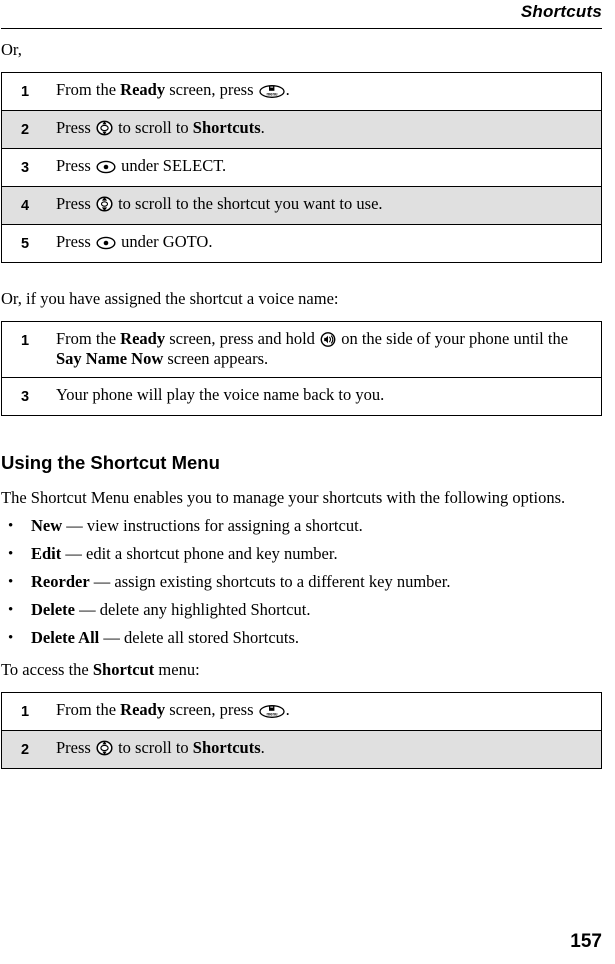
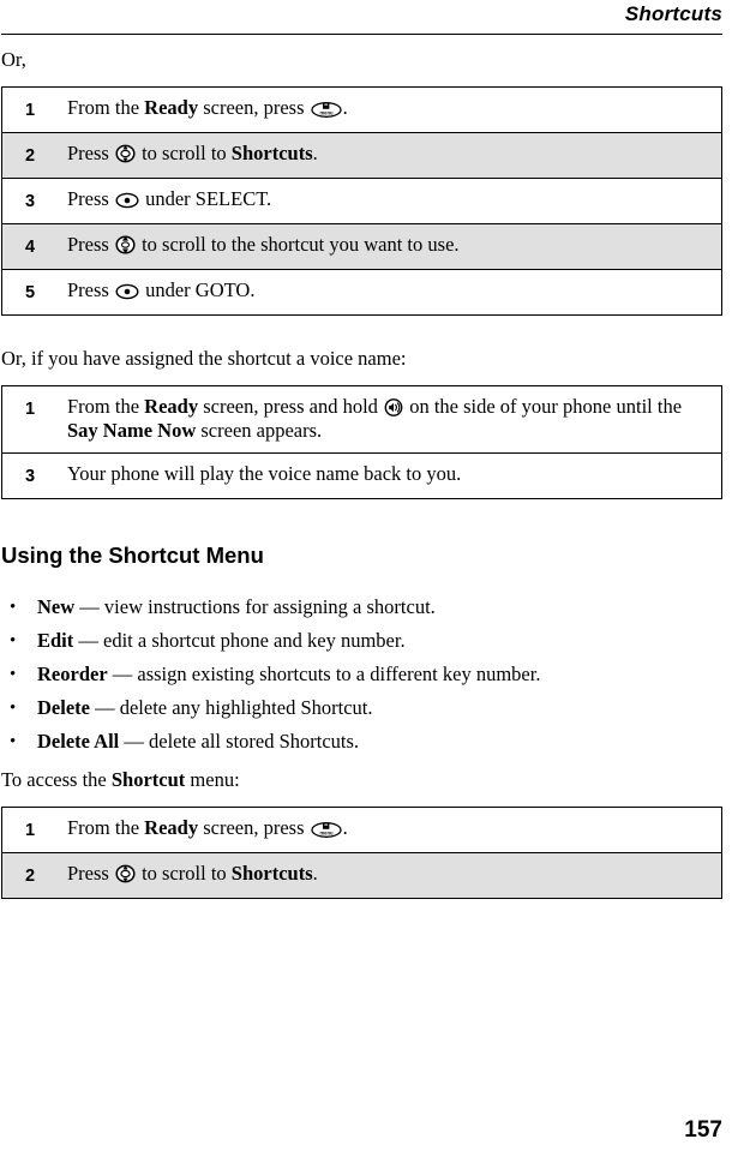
  Shortcuts
  Or,
  1	From the Ready screen, press .
  2	Press to scroll to Shortcuts.
  3	Press under SELECT.
  4	Press to scroll to the shortcut you want to use.
  5	Press under GOTO.
  Or, if you have assigned the shortcut a voice name:
  1	From the Ready screen, press and hold on the side of your phone until the Say Name Now screen appears.
  3	Your phone will play the voice name back to you.
  Using the Shortcut Menu
- The Shortcut Menu enables you to manage your shortcuts with the following options.
  •
  New — view instructions for assigning a shortcut.
  •
  Edit — edit a shortcut phone and key number.
  •
  Reorder — assign existing shortcuts to a different key number.
  •
  Delete — delete any highlighted Shortcut.
  •
  Delete All — delete all stored Shortcuts.
  To access the Shortcut menu:
  1	From the Ready screen, press .
  2	Press to scroll to Shortcuts.
  157
